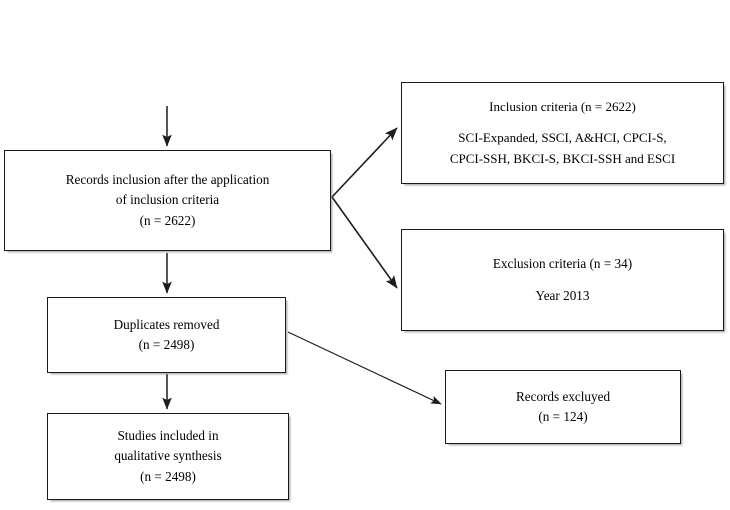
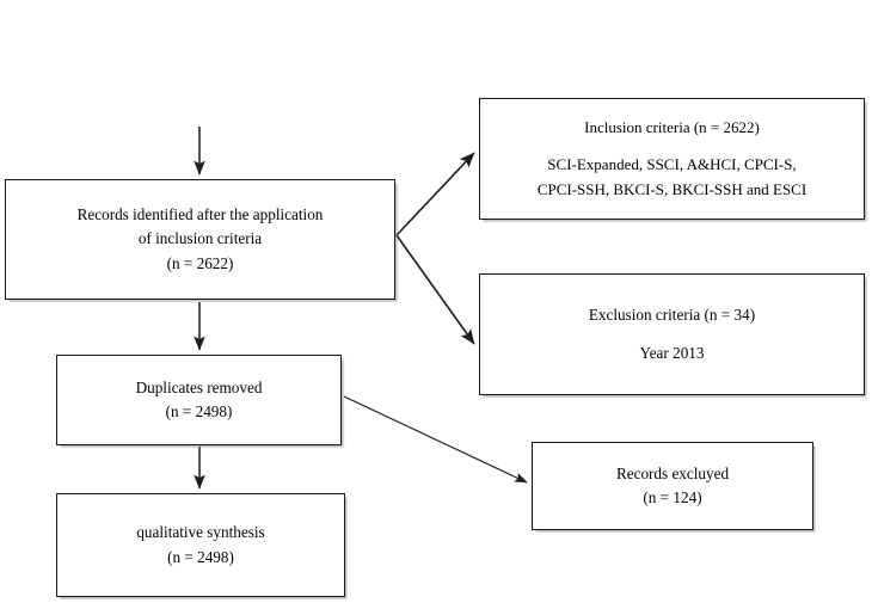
- Records inclusion after the application
+ Records identified after the application
  of inclusion criteria
  (n = 2622)
  Duplicates removed
  (n = 2498)
- Studies included in
  qualitative synthesis
  (n = 2498)
  Inclusion criteria (n = 2622)
  SCI-Expanded, SSCI, A&HCI, CPCI-S,
  CPCI-SSH, BKCI-S, BKCI-SSH and ESCI
  Exclusion criteria (n = 34)
  Year 2013
  Records excluyed
  (n = 124)
